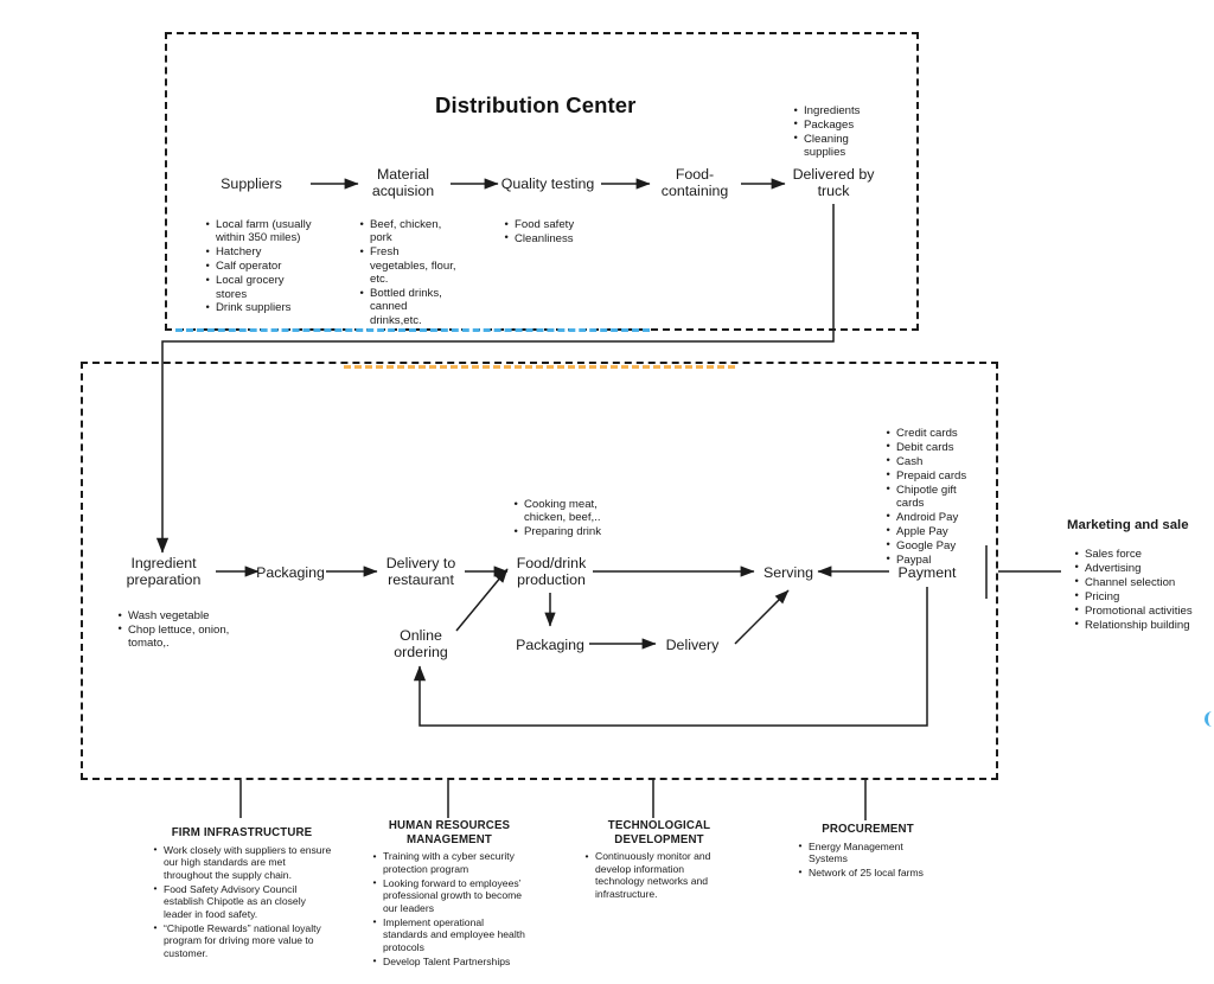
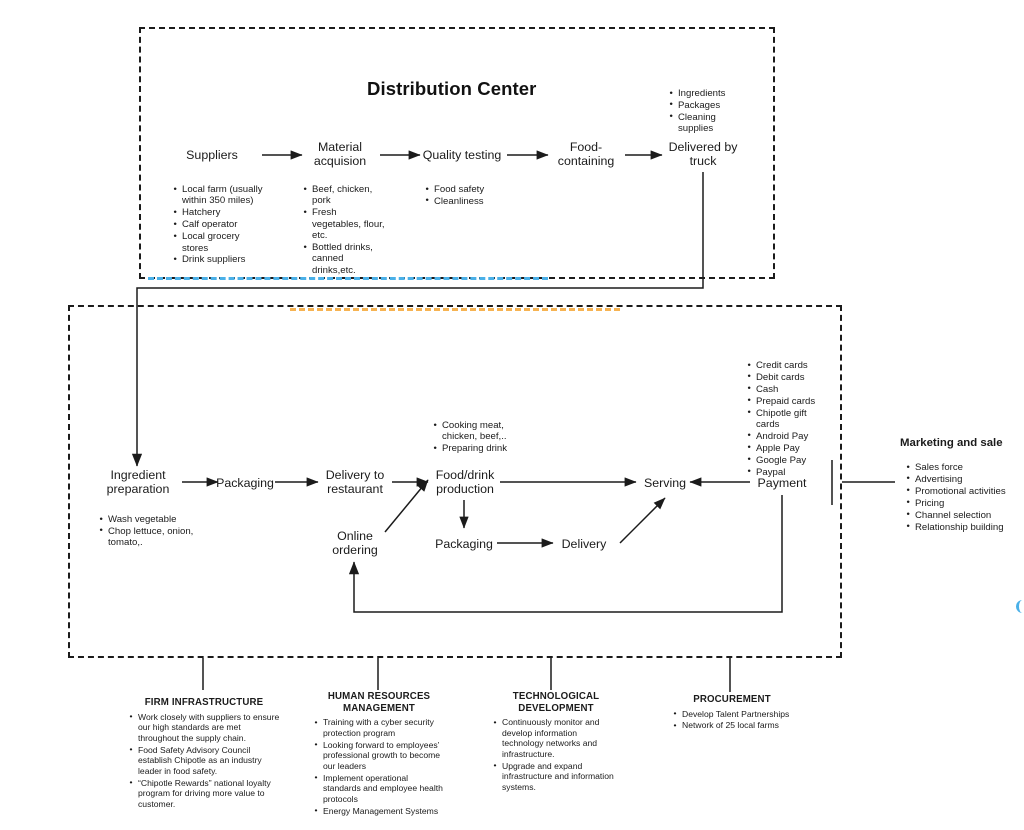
  Distribution Center
  Suppliers
  Material
  acquision
  Quality testing
  Food-
  containing
  Delivered by
  truck
  Ingredients
  Packages
  Cleaning supplies
  Local farm (usually within 350 miles)
  Hatchery
  Calf operator
  Local grocery stores
  Drink suppliers
  Beef, chicken, pork
  Fresh vegetables, flour, etc.
  Bottled drinks, canned drinks,etc.
  Food safety
  Cleanliness
  Ingredient
  preparation
  Wash vegetable
  Chop lettuce, onion, tomato,.
  Packaging
  Delivery to
  restaurant
  Online
  ordering
  Food/drink
  production
  Cooking meat, chicken, beef,..
  Preparing drink
  Packaging
  Delivery
  Serving
  Payment
  Credit cards
  Debit cards
  Cash
  Prepaid cards
  Chipotle gift cards
  Android Pay
  Apple Pay
  Google Pay
  Paypal
  Marketing and sale
  Sales force
  Advertising
- Channel selection
+ Promotional activities
  Pricing
- Promotional activities
+ Channel selection
  Relationship building
  FIRM INFRASTRUCTURE
  Work closely with suppliers to ensure our high standards are met throughout the supply chain.
- Food Safety Advisory Council establish Chipotle as an closely leader in food safety.
+ Food Safety Advisory Council establish Chipotle as an industry leader in food safety.
  “Chipotle Rewards” national loyalty program for driving more value to customer.
  HUMAN RESOURCES
  MANAGEMENT
  Training with a cyber security protection program
  Looking forward to employees’ professional growth to become our leaders
  Implement operational standards and employee health protocols
- Develop Talent Partnerships
+ Energy Management Systems
  TECHNOLOGICAL
  DEVELOPMENT
  Continuously monitor and develop information technology networks and infrastructure.
+ Upgrade and expand infrastructure and information systems.
  PROCUREMENT
- Energy Management Systems
+ Develop Talent Partnerships
  Network of 25 local farms
